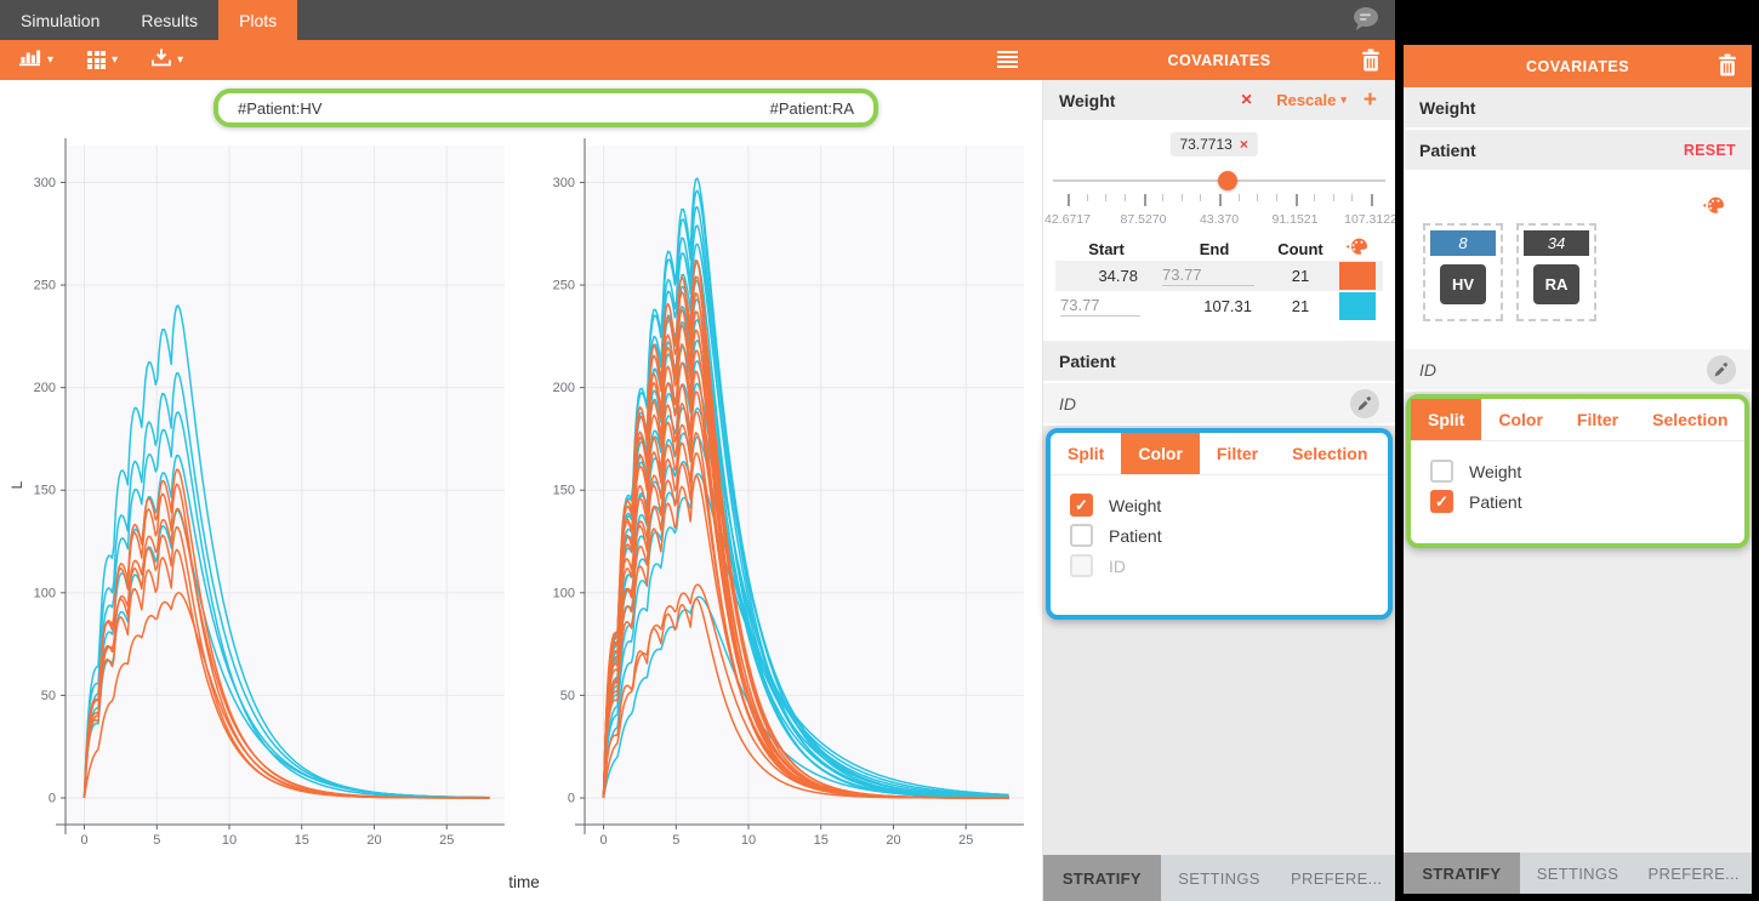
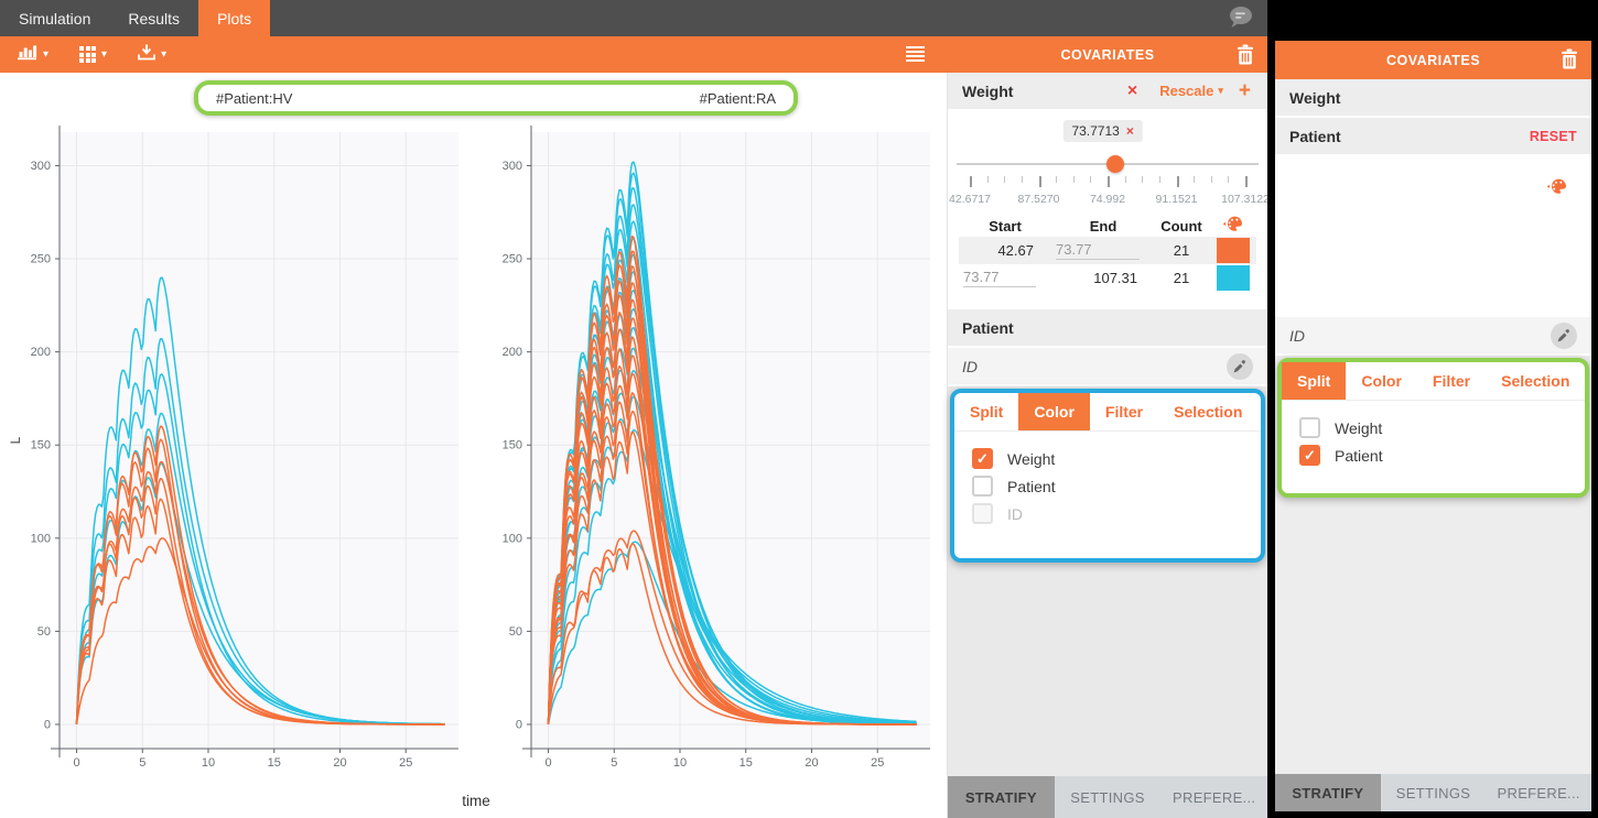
  Simulation
  Results
  Plots
  ▾
  ▾
  ▾
  #Patient:HV
  #Patient:RA
  0
  50
  100
  150
  200
  250
  300
  0
  5
  10
  15
  20
  25
  0
  50
  100
  150
  200
  250
  300
  0
  5
  10
  15
  20
  25
  time
  COVARIATES
  Weight
  ×
  Rescale
  ▾
  +
  73.7713
  ×
  42.6717
  87.5270
- 43.370
+ 74.992
  91.1521
  107.3122
  Start
  End
  Count
- 34.78
+ 42.67
  73.77
  21
  73.77
  107.31
  21
  Patient
  ID
  Split
  Color
  Filter
  Selection
  ✓
  Weight
  Patient
  ID
  STRATIFY
  SETTINGS
  PREFERE...
  COVARIATES
  Weight
  Patient
  RESET
- 8
- HV
- 34
- RA
  ID
  Split
  Color
  Filter
  Selection
  Weight
  ✓
  Patient
  STRATIFY
  SETTINGS
  PREFERE...
